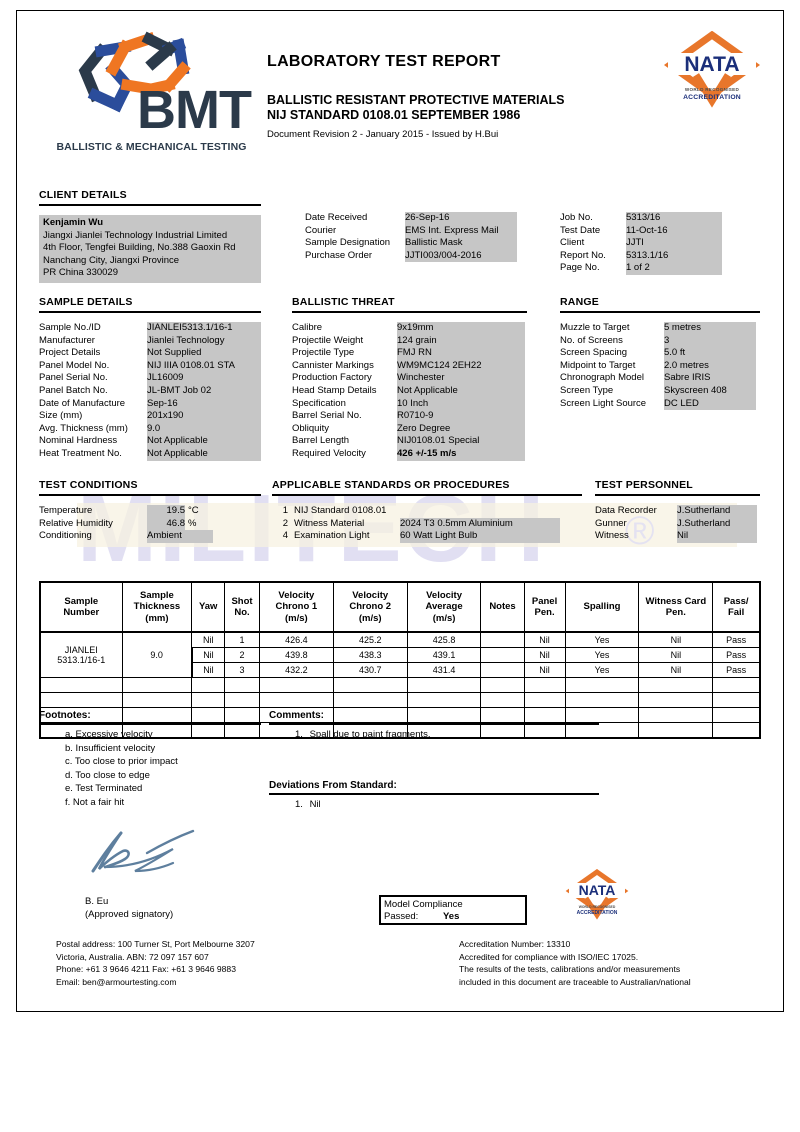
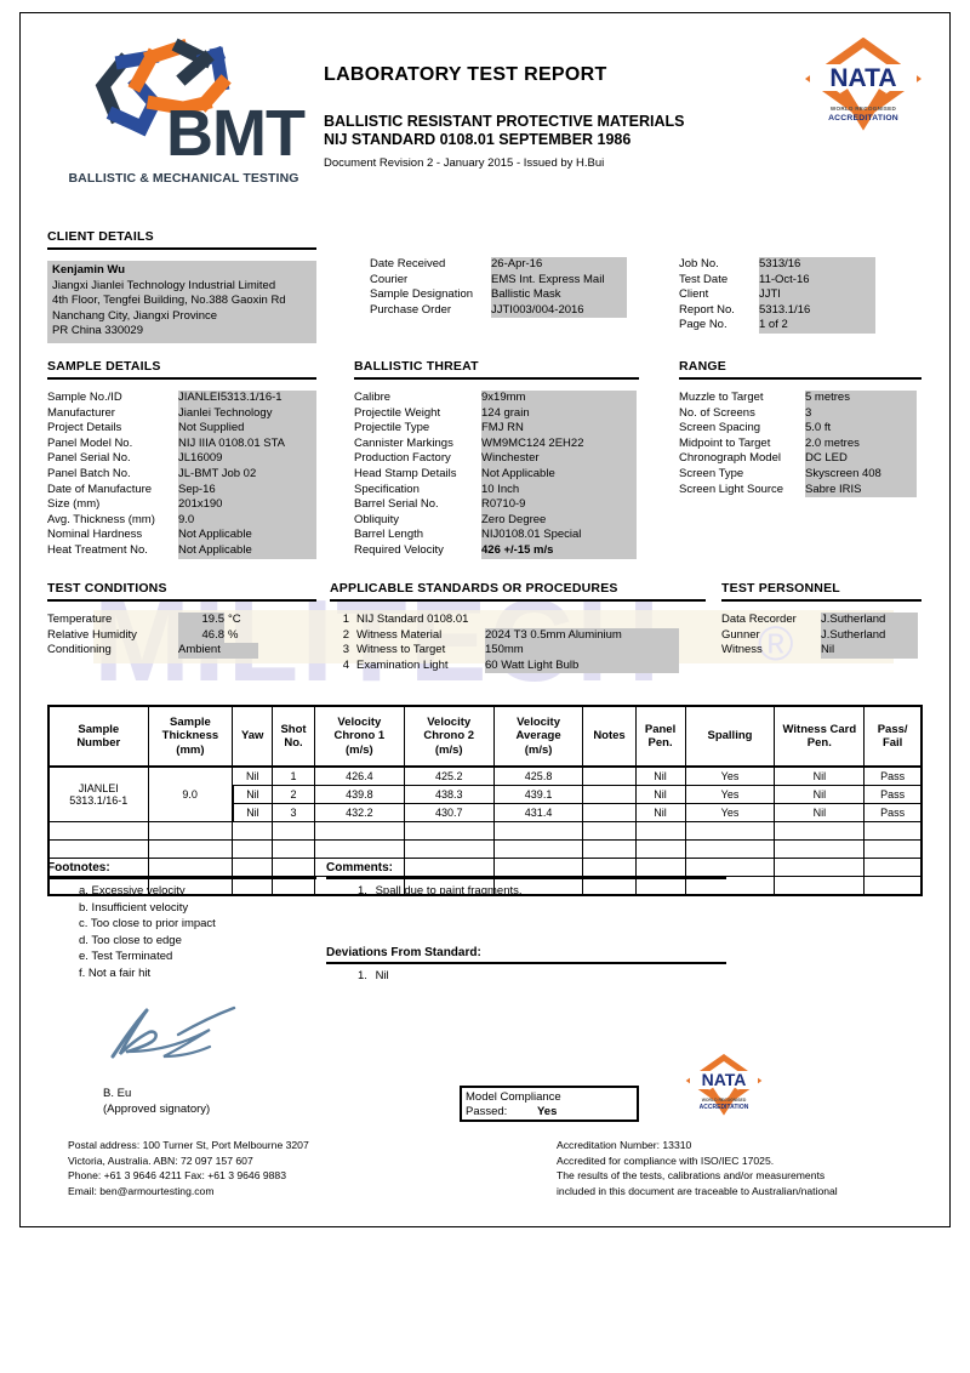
  ®
  BMT
  BALLISTIC & MECHANICAL TESTING
  LABORATORY TEST REPORT
  BALLISTIC RESISTANT PROTECTIVE MATERIALS
  NIJ STANDARD 0108.01 SEPTEMBER 1986
  Document Revision 2 - January 2015 - Issued by H.Bui
  NATA
  CLIENT DETAILS
  Kenjamin Wu
  Jiangxi Jianlei Technology Industrial Limited
  4th Floor, Tengfei Building, No.388 Gaoxin Rd
  Nanchang City, Jiangxi Province
  PR China 330029
- Date Received 26-Sep-16
+ Date Received 26-Apr-16
  Courier EMS Int. Express Mail
  Sample Designation Ballistic Mask
  Purchase Order JJTI003/004-2016
  Job No. 5313/16
  Test Date 11-Oct-16
  Client JJTI
  Report No. 5313.1/16
  Page No. 1 of 2
  SAMPLE DETAILS
  Sample No./ID JIANLEI5313.1/16-1
  Manufacturer Jianlei Technology
  Project Details Not Supplied
  Panel Model No. NIJ IIIA 0108.01 STA
  Panel Serial No. JL16009
  Panel Batch No. JL-BMT Job 02
  Date of Manufacture Sep-16
  Size (mm) 201x190
  Avg. Thickness (mm) 9.0
  Nominal Hardness Not Applicable
  Heat Treatment No. Not Applicable
  BALLISTIC THREAT
  Calibre 9x19mm
  Projectile Weight 124 grain
  Projectile Type FMJ RN
  Cannister Markings WM9MC124 2EH22
  Production Factory Winchester
  Head Stamp Details Not Applicable
  Specification 10 Inch
  Barrel Serial No. R0710-9
  Obliquity Zero Degree
  Barrel Length NIJ0108.01 Special
  Required Velocity 426 +/-15 m/s
  RANGE
  Muzzle to Target 5 metres
  No. of Screens 3
  Screen Spacing 5.0 ft
  Midpoint to Target 2.0 metres
- Chronograph Model Sabre IRIS
+ Chronograph Model DC LED
  Screen Type Skyscreen 408
- Screen Light Source DC LED
+ Screen Light Source Sabre IRIS
  TEST CONDITIONS
  Temperature 19.5 °C
  Relative Humidity 46.8 %
  Conditioning Ambient
  APPLICABLE STANDARDS OR PROCEDURES
  1 NIJ Standard 0108.01
  2 Witness Material 2024 T3 0.5mm Aluminium
+ 3 Witness to Target 150mm
  4 Examination Light 60 Watt Light Bulb
  TEST PERSONNEL
  Data Recorder J.Sutherland
  Gunner J.Sutherland
  Witness Nil
  SampleNumber	SampleThickness(mm)	Yaw	ShotNo.	VelocityChrono 1(m/s)	VelocityChrono 2(m/s)	VelocityAverage(m/s)	Notes	PanelPen.	Spalling	Witness CardPen.	Pass/Fail
  JIANLEI5313.1/16-1	9.0	Nil	1	426.4	425.2	425.8		Nil	Yes	Nil	Pass
  Nil	2	439.8	438.3	439.1		Nil	Yes	Nil	Pass
  Nil	3	432.2	430.7	431.4		Nil	Yes	Nil	Pass
  Footnotes:
  a. Excessive velocity
  b. Insufficient velocity
  c. Too close to prior impact
  d. Too close to edge
  e. Test Terminated
  f. Not a fair hit
  Comments:
  1. Spall due to paint fragments.
  Deviations From Standard:
  1. Nil
  B. Eu
  (Approved signatory)
  Model Compliance
  Passed:
  Yes
  NATA
  Postal address: 100 Turner St, Port Melbourne 3207
  Victoria, Australia. ABN: 72 097 157 607
  Phone: +61 3 9646 4211 Fax: +61 3 9646 9883
  Email: ben@armourtesting.com
  Accreditation Number: 13310
  Accredited for compliance with ISO/IEC 17025.
  The results of the tests, calibrations and/or measurements
  included in this document are traceable to Australian/national
